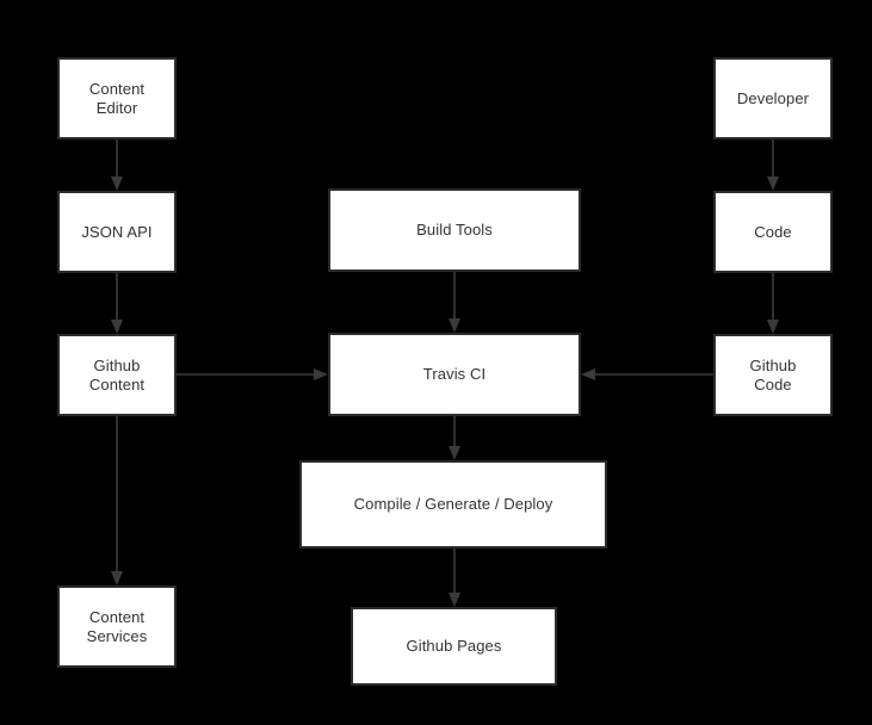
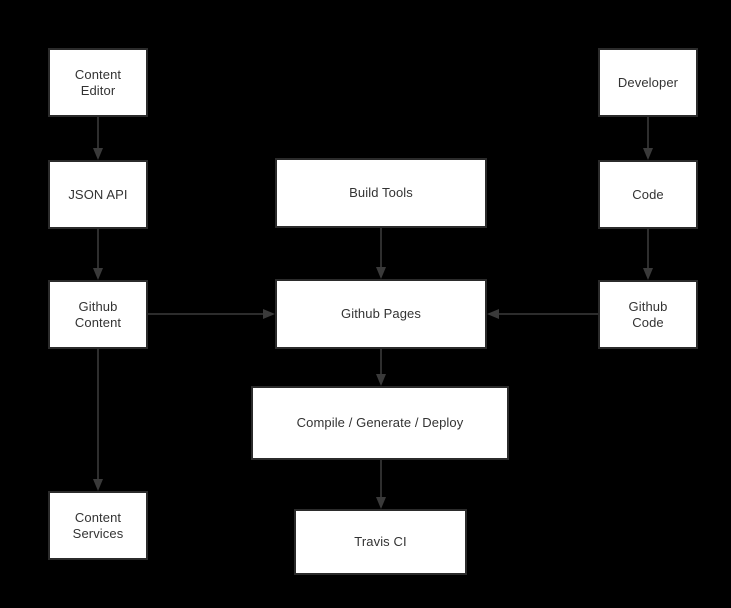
  Content
  Editor
  JSON API
  Github
  Content
  Content
  Services
  Build Tools
- Travis CI
+ Github Pages
  Compile / Generate / Deploy
- Github Pages
+ Travis CI
  Developer
  Code
  Github
  Code
